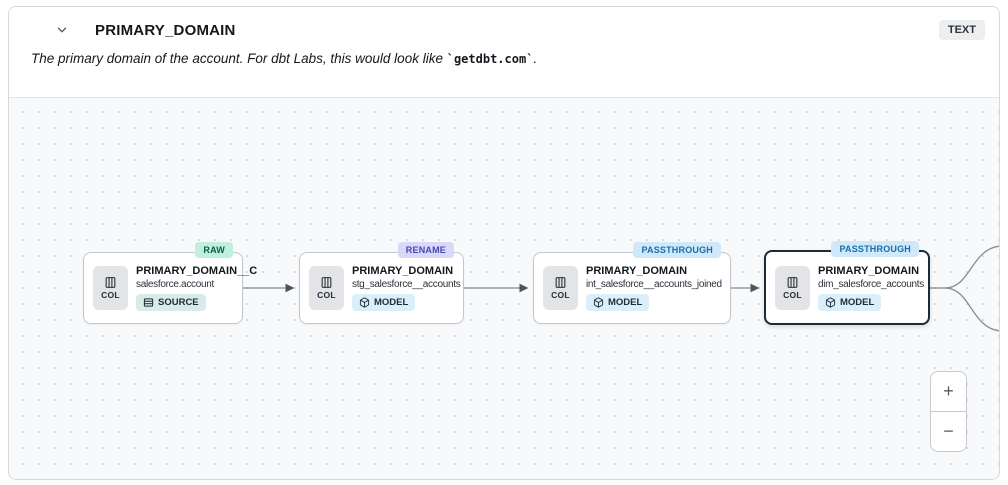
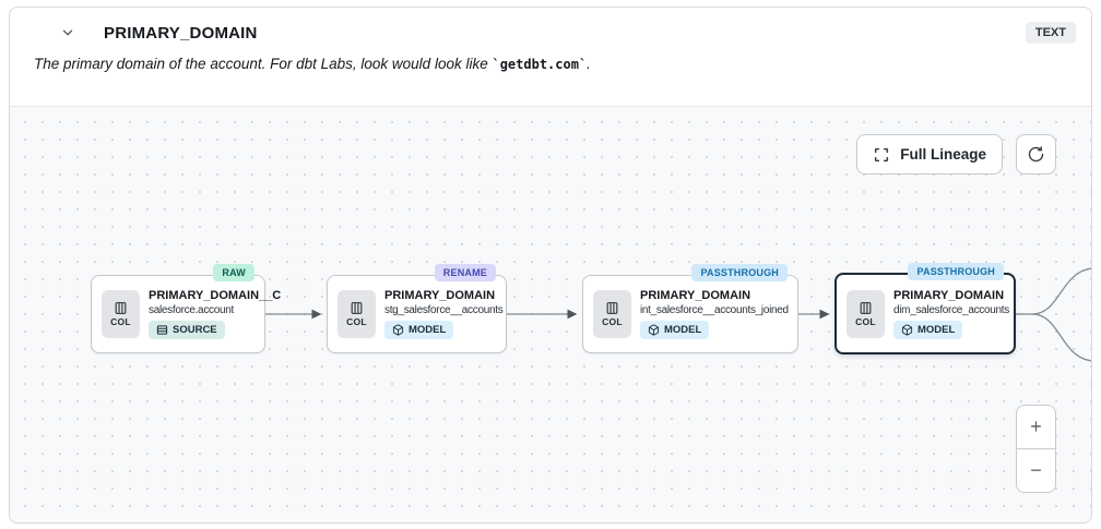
  PRIMARY_DOMAIN
  TEXT
- The primary domain of the account. For dbt Labs, this would look like `getdbt.com`.
+ The primary domain of the account. For dbt Labs, look would look like `getdbt.com`.
+ Full Lineage
  RAW
  COL
  PRIMARY_DOMAIN__C
  salesforce.account
  SOURCE
  RENAME
  COL
  PRIMARY_DOMAIN
  stg_salesforce__accounts
  MODEL
  PASSTHROUGH
  COL
  PRIMARY_DOMAIN
  int_salesforce__accounts_joined
  MODEL
  PASSTHROUGH
  COL
  PRIMARY_DOMAIN
  dim_salesforce_accounts
  MODEL
  +
  −
